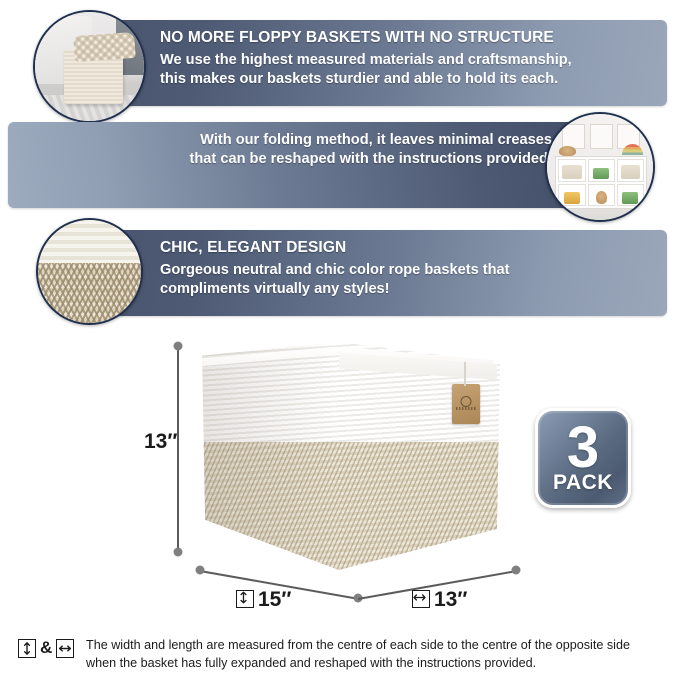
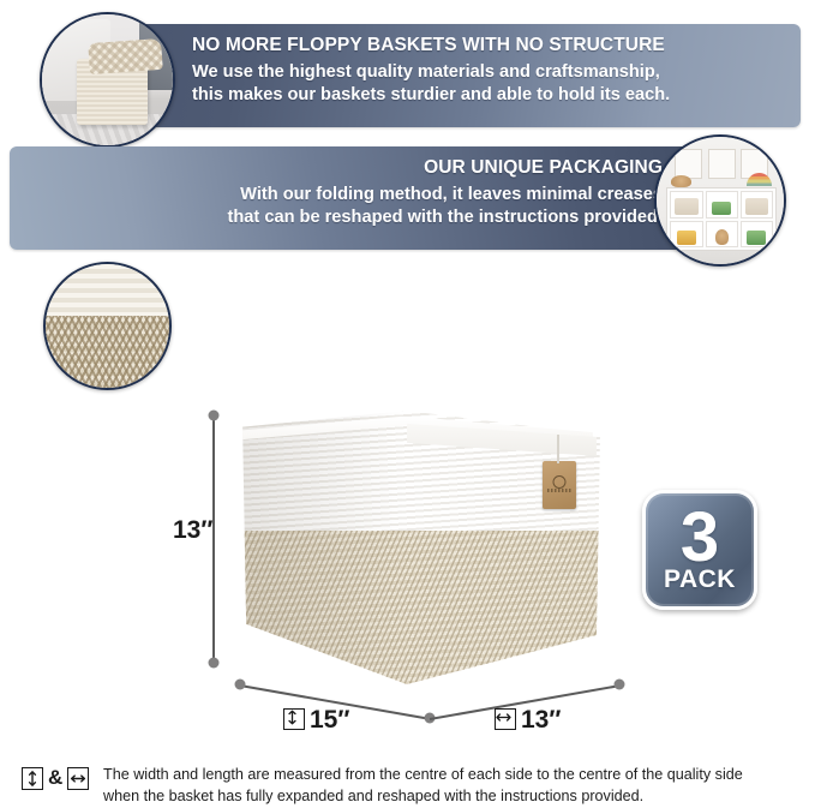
  NO MORE FLOPPY BASKETS WITH NO STRUCTURE
- We use the highest measured materials and craftsmanship,
+ We use the highest quality materials and craftsmanship,
  this makes our baskets sturdier and able to hold its each.
+ OUR UNIQUE PACKAGING
  With our folding method, it leaves minimal crease
  that can be reshaped with the instructions provided
- CHIC, ELEGANT DESIGN
- Gorgeous neutral and chic color rope baskets that
- compliments virtually any styles!
  13″
  15″
  13″
  3
  PACK
  &
- The width and length are measured from the centre of each side to the centre of the opposite side
+ The width and length are measured from the centre of each side to the centre of the quality side
  when the basket has fully expanded and reshaped with the instructions provided.
